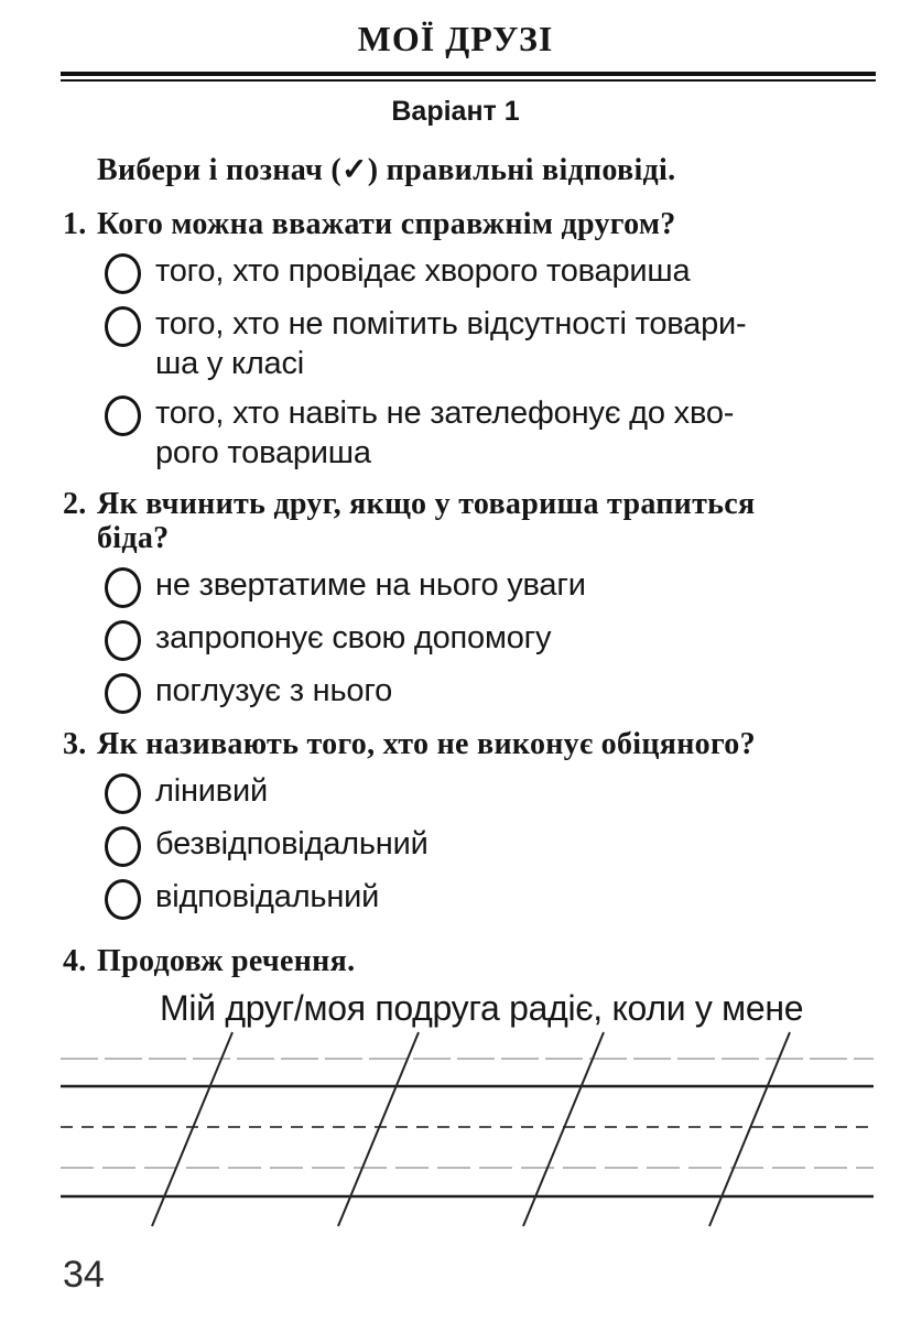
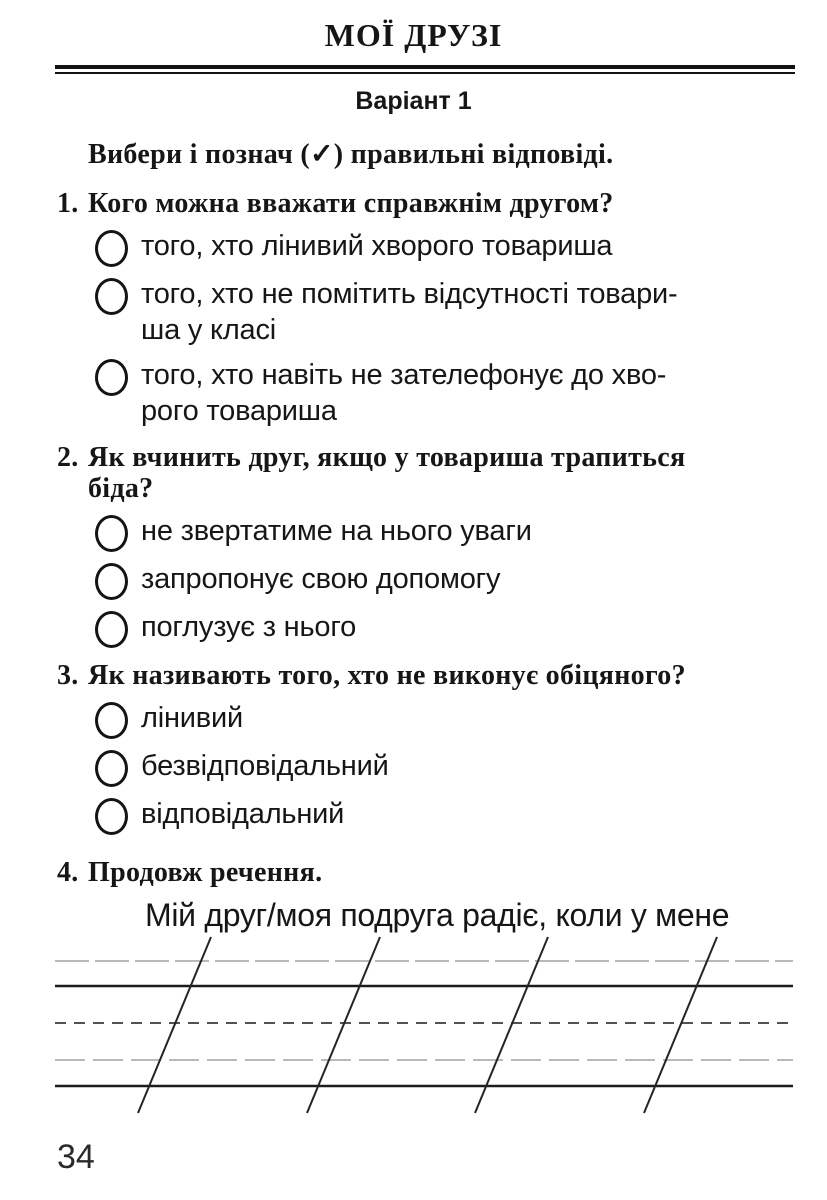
  МОЇ ДРУЗІ
  Варіант 1
  Вибери і познач (✓) правильні відповіді.
  1.
  Кого можна вважати справжнім другом?
- того, хто провідає хворого товариша
+ того, хто лінивий хворого товариша
  того, хто не помітить відсутності товари-
  ша у класі
  того, хто навіть не зателефонує до хво-
  рого товариша
  2.
  Як вчинить друг, якщо у товариша трапиться
  біда?
  не звертатиме на нього уваги
  запропонує свою допомогу
  поглузує з нього
  3.
  Як називають того, хто не виконує обіцяного?
  лінивий
  безвідповідальний
  відповідальний
  4.
  Продовж речення.
  Мій друг/моя подруга радіє, коли у мене
  34
